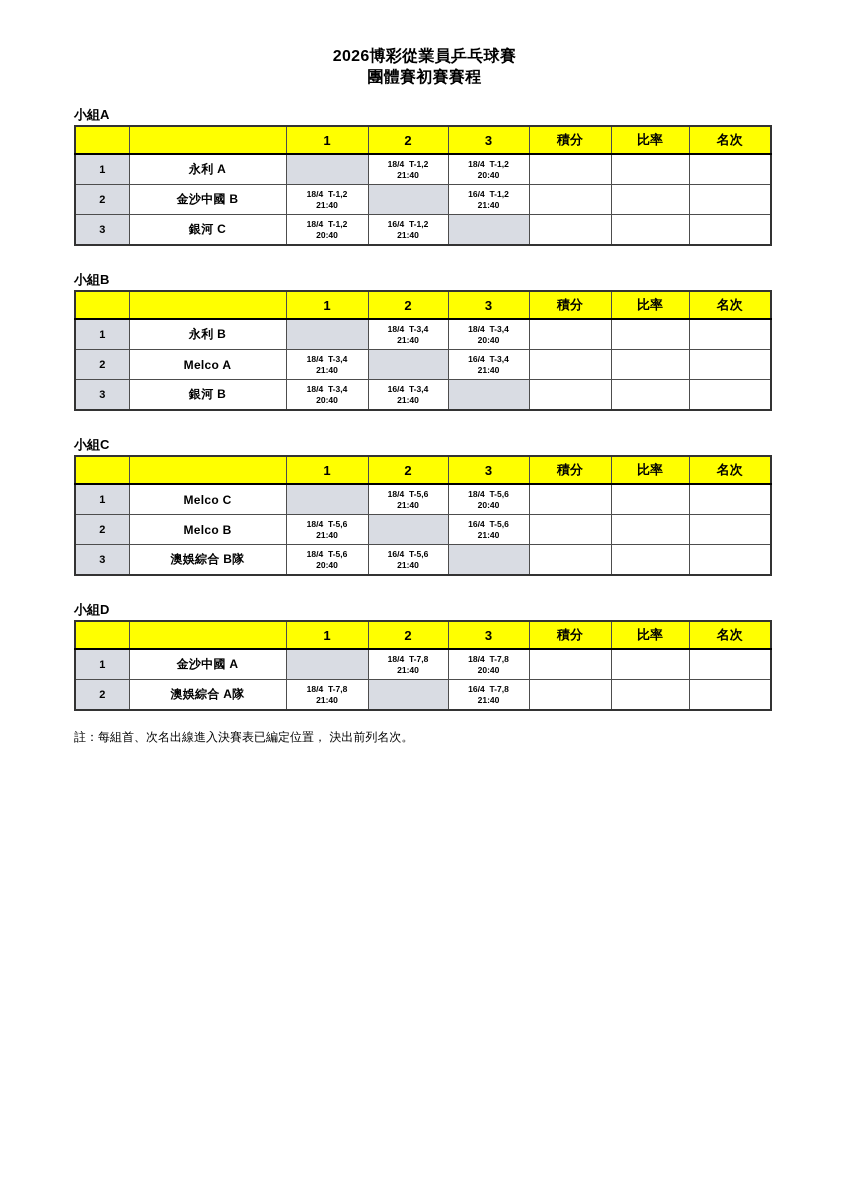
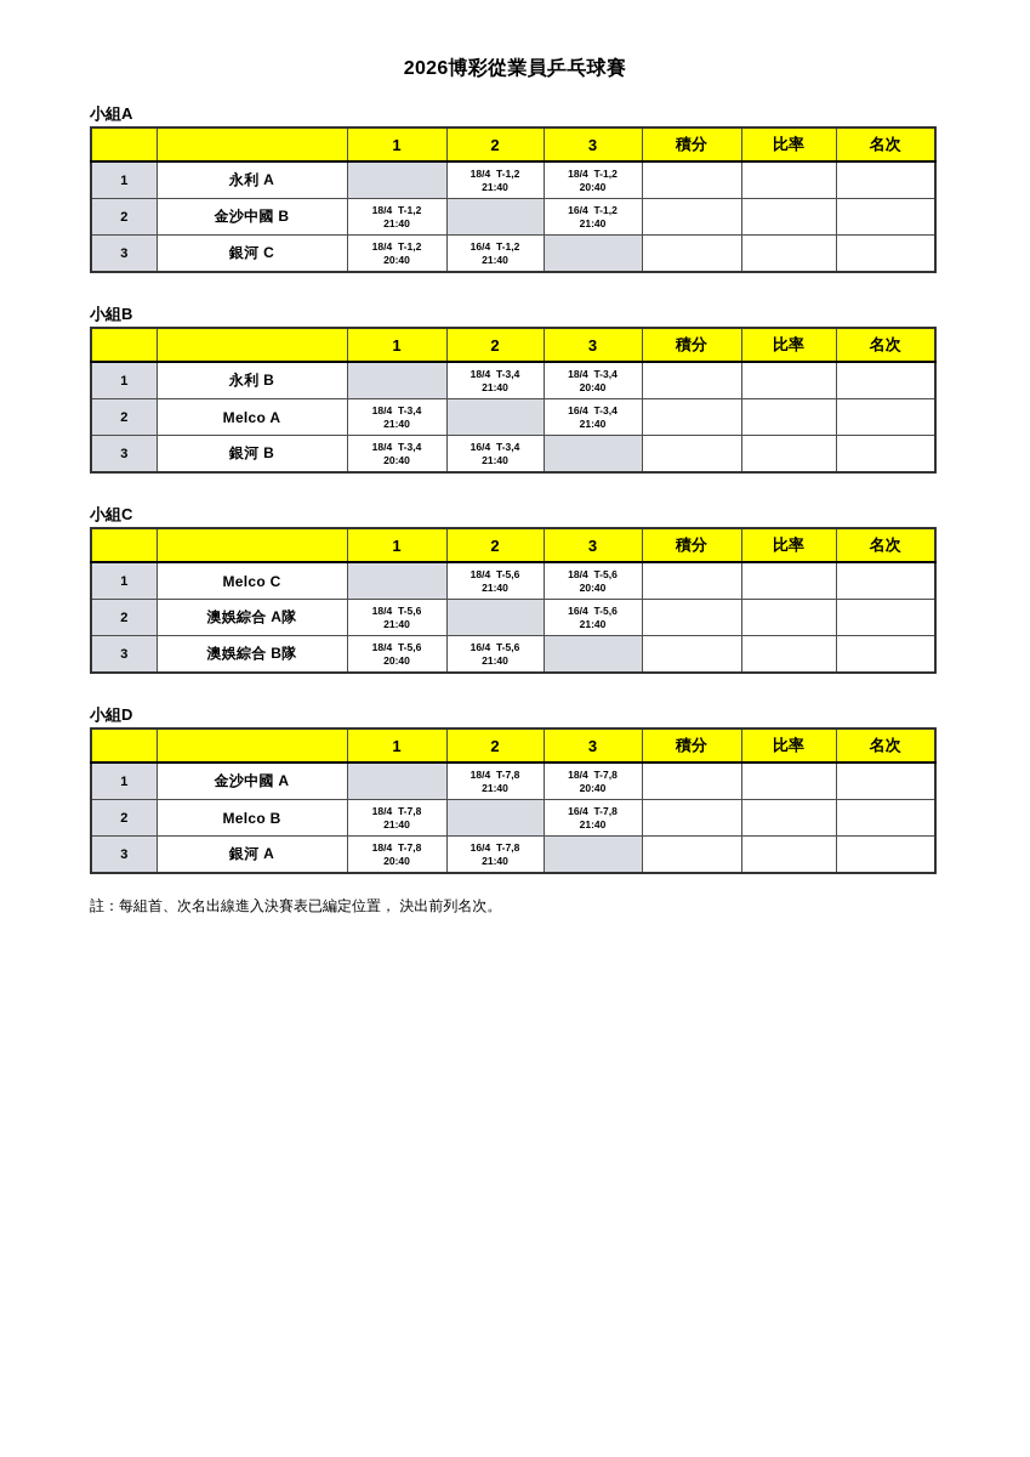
  2026博彩從業員乒乓球賽
- 團體賽初賽賽程
  小組A
  		1	2	3	積分	比率	名次
  1	永利 A		18/4 T-1,2 21:40	18/4 T-1,2 20:40
  2	金沙中國 B	18/4 T-1,2 21:40		16/4 T-1,2 21:40
  3	銀河 C	18/4 T-1,2 20:40	16/4 T-1,2 21:40
  小組B
  		1	2	3	積分	比率	名次
  1	永利 B		18/4 T-3,4 21:40	18/4 T-3,4 20:40
  2	Melco A	18/4 T-3,4 21:40		16/4 T-3,4 21:40
  3	銀河 B	18/4 T-3,4 20:40	16/4 T-3,4 21:40
  小組C
  		1	2	3	積分	比率	名次
  1	Melco C		18/4 T-5,6 21:40	18/4 T-5,6 20:40
- 2	Melco B	18/4 T-5,6 21:40		16/4 T-5,6 21:40
+ 2	澳娛綜合 A隊	18/4 T-5,6 21:40		16/4 T-5,6 21:40
  3	澳娛綜合 B隊	18/4 T-5,6 20:40	16/4 T-5,6 21:40
  小組D
  		1	2	3	積分	比率	名次
  1	金沙中國 A		18/4 T-7,8 21:40	18/4 T-7,8 20:40
- 2	澳娛綜合 A隊	18/4 T-7,8 21:40		16/4 T-7,8 21:40
+ 2	Melco B	18/4 T-7,8 21:40		16/4 T-7,8 21:40
+ 3	銀河 A	18/4 T-7,8 20:40	16/4 T-7,8 21:40
  註：每組首、次名出線進入決賽表已編定位置， 決出前列名次。
